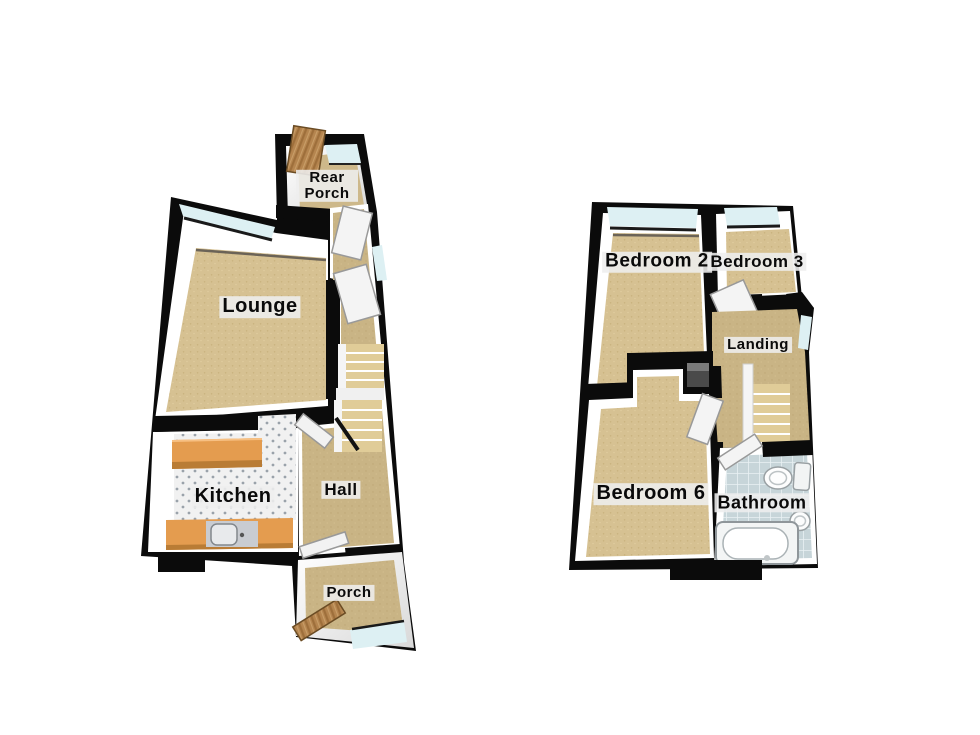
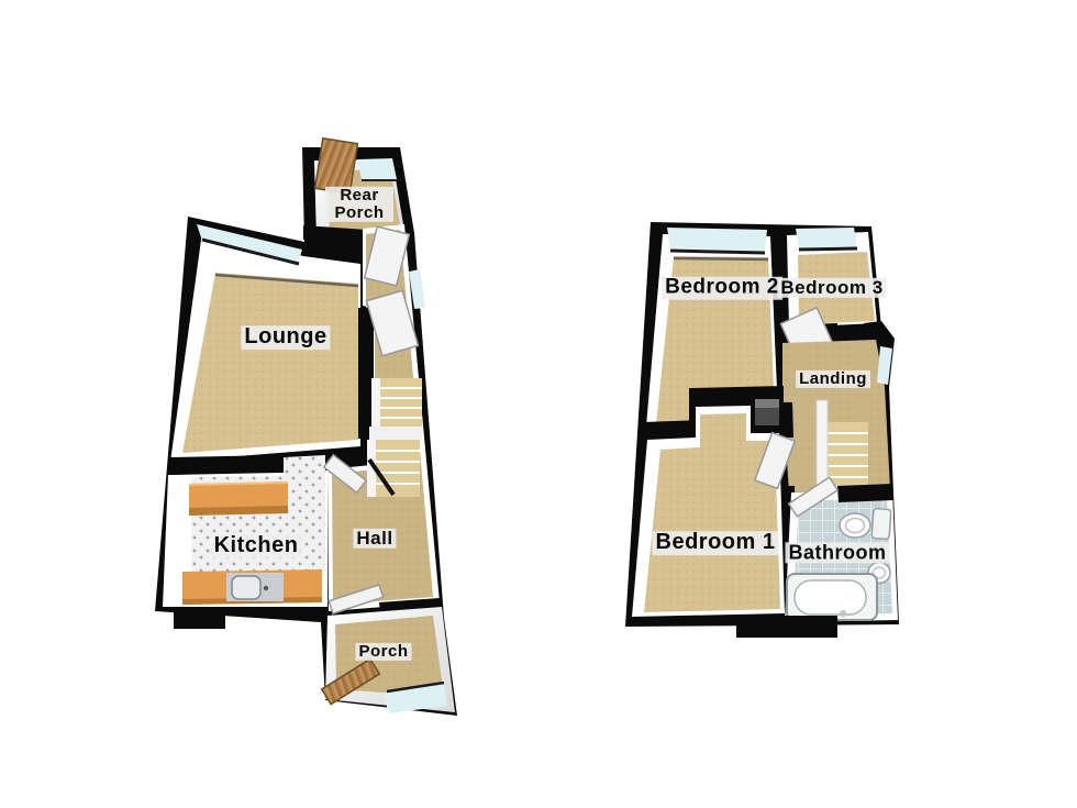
  Rear Porch
  Lounge
  Kitchen
  Hall
  Porch
  Bedroom 2
  Bedroom 3
  Landing
- Bedroom 6
+ Bedroom 1
  Bathroom
